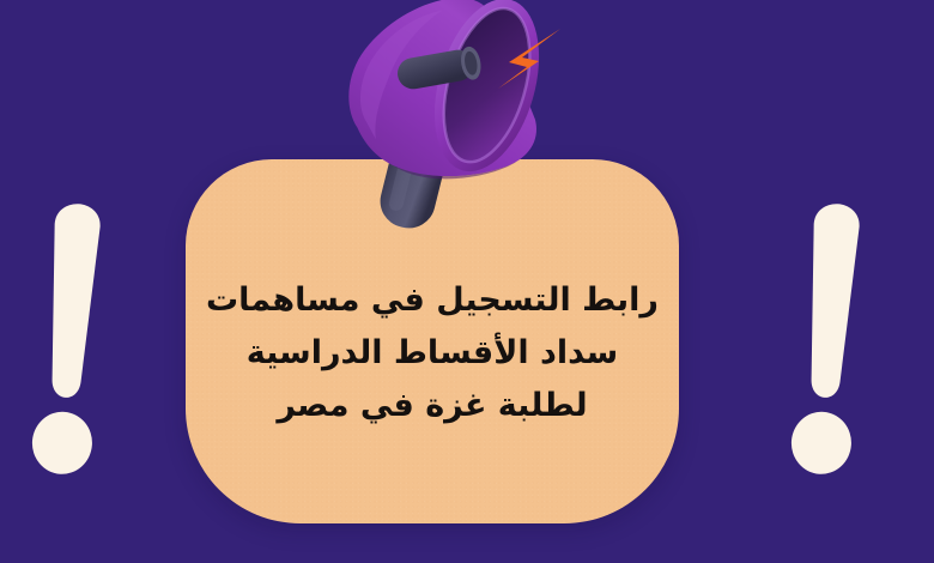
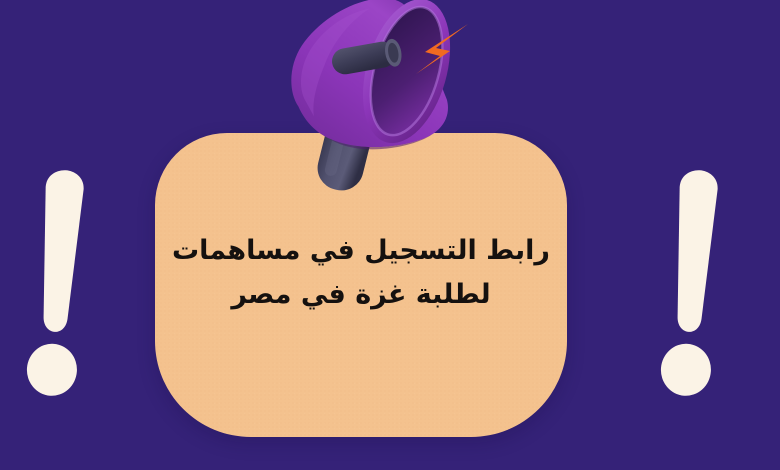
  رابط التسجيل في مساهمات
- سداد الأقساط الدراسية
  لطلبة غزة في مصر
